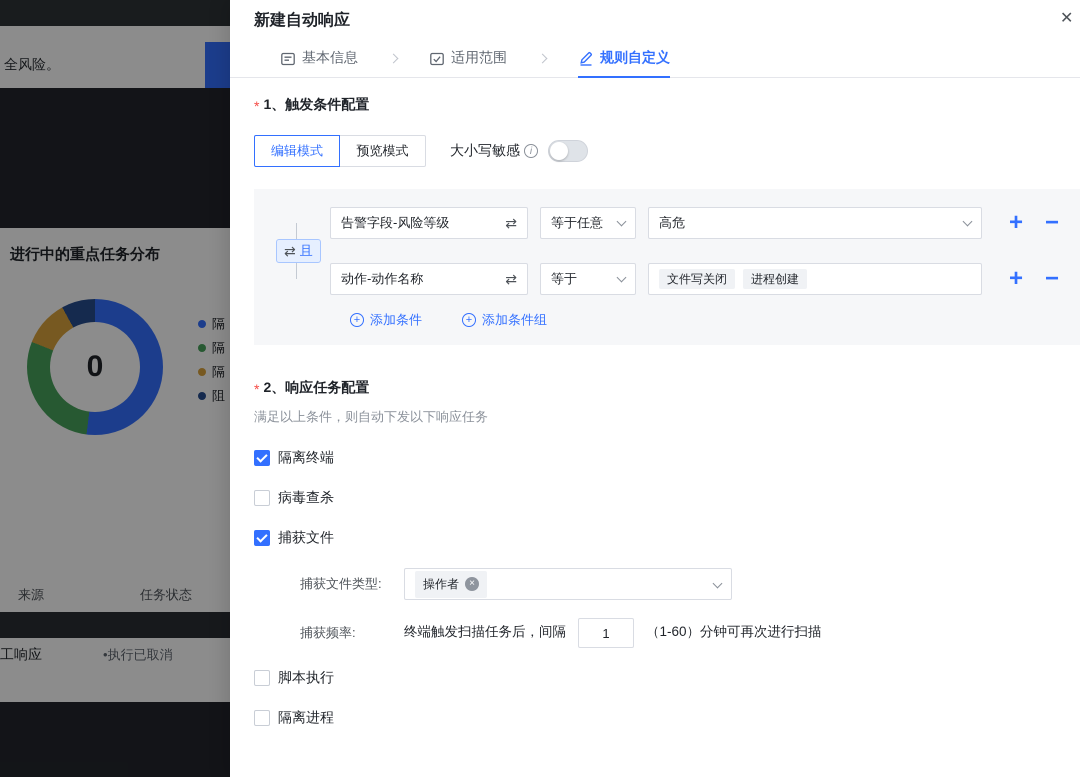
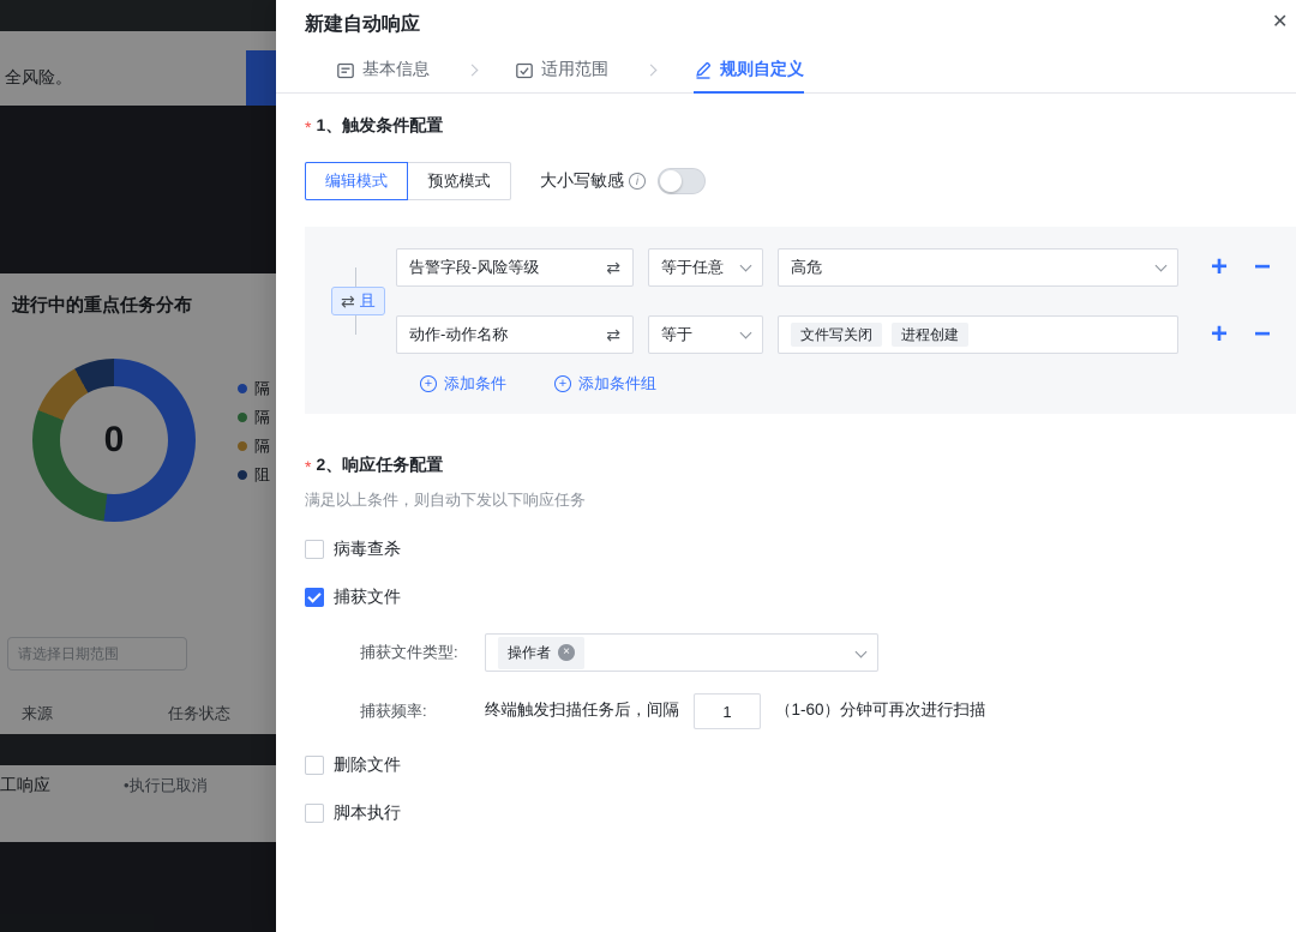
  全风险。
  进行中的重点任务分布
  0
  隔
  隔
  隔
  阻
+ 请选择日期范围
  来源
  任务状态
  工响应
  •执行已取消
  新建自动响应
  ✕
  基本信息
  适用范围
  规则自定义
  *
  1、触发条件配置
  编辑模式
  预览模式
  大小写敏感
  i
  ⇄
  且
  告警字段-风险等级
  ⇄
  等于任意
  高危
  +
  −
  动作-动作名称
  ⇄
  等于
  文件写关闭
  进程创建
  +
  −
  +
  添加条件
  +
  添加条件组
  *
  2、响应任务配置
  满足以上条件，则自动下发以下响应任务
- 隔离终端
  病毒查杀
  捕获文件
  捕获文件类型:
  操作者
  ×
  捕获频率:
  终端触发扫描任务后，间隔
  1
  （1-60）分钟可再次进行扫描
+ 删除文件
  脚本执行
- 隔离进程
